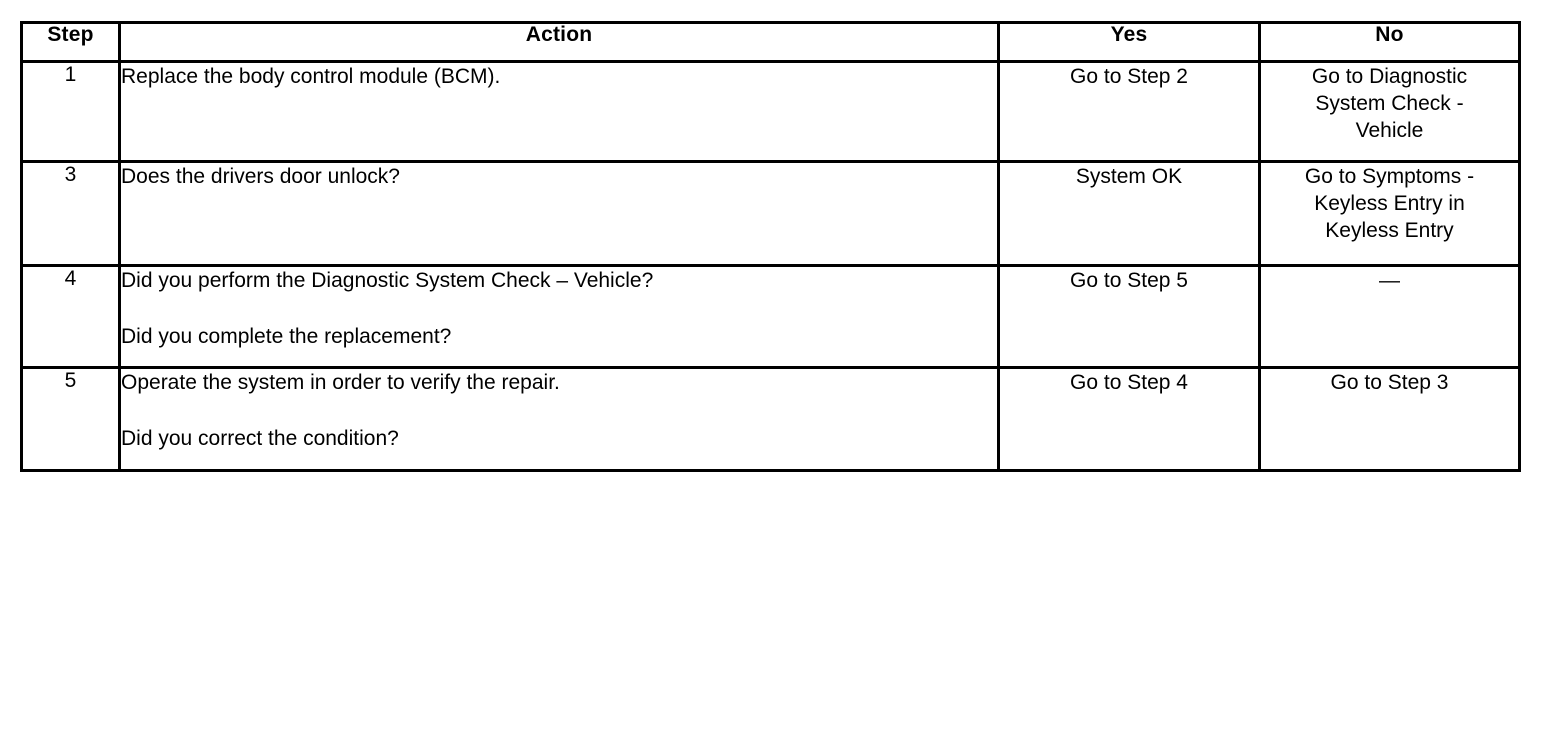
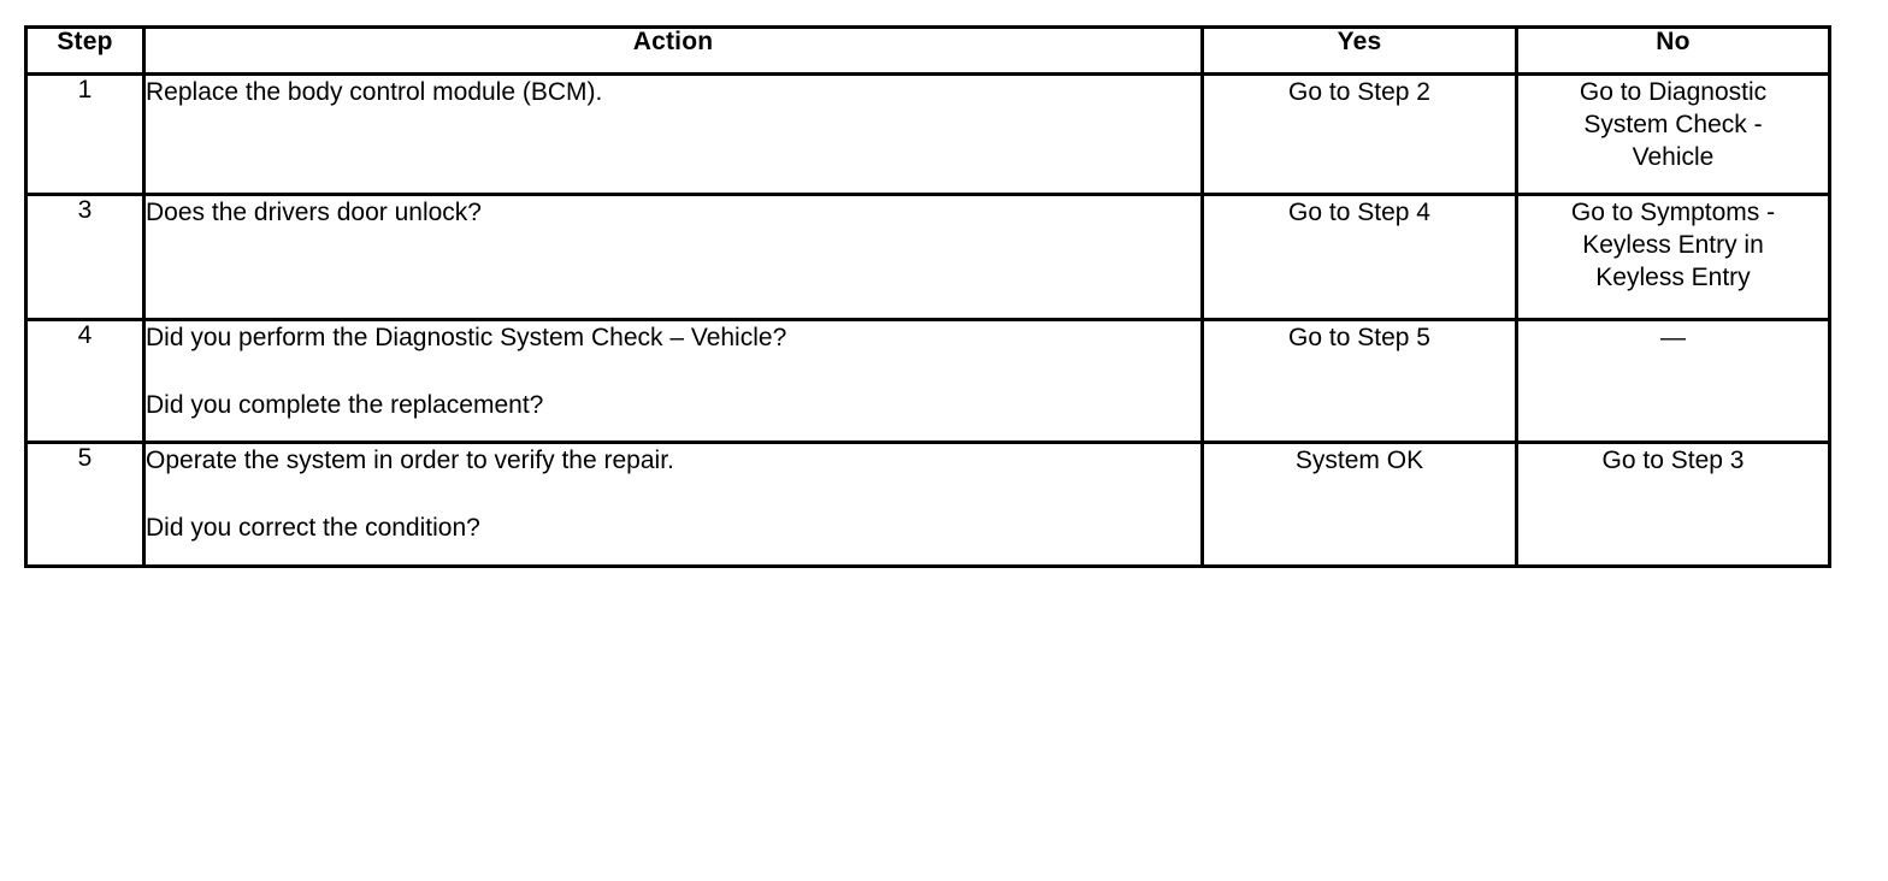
  Step	Action	Yes	No
  1	Replace the body control module (BCM).	Go to Step 2	Go to Diagnostic System Check - Vehicle
- 3	Does the drivers door unlock?	System OK	Go to Symptoms - Keyless Entry in Keyless Entry
+ 3	Does the drivers door unlock?	Go to Step 4	Go to Symptoms - Keyless Entry in Keyless Entry
  4	Did you perform the Diagnostic System Check – Vehicle? Did you complete the replacement?	Go to Step 5	—
- 5	Operate the system in order to verify the repair. Did you correct the condition?	Go to Step 4	Go to Step 3
+ 5	Operate the system in order to verify the repair. Did you correct the condition?	System OK	Go to Step 3
